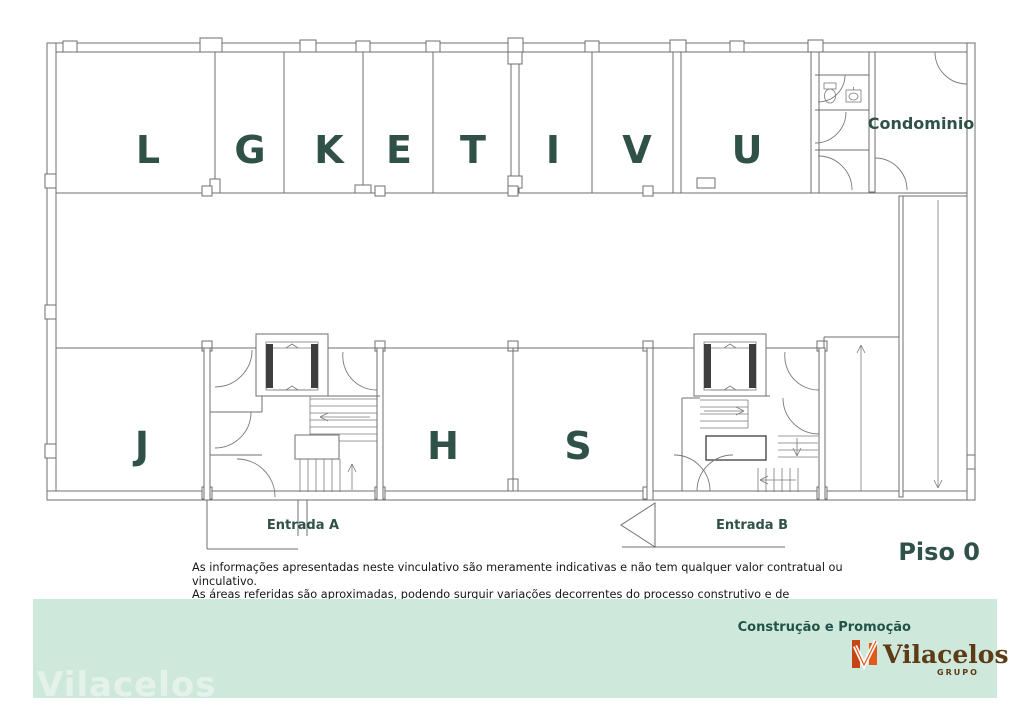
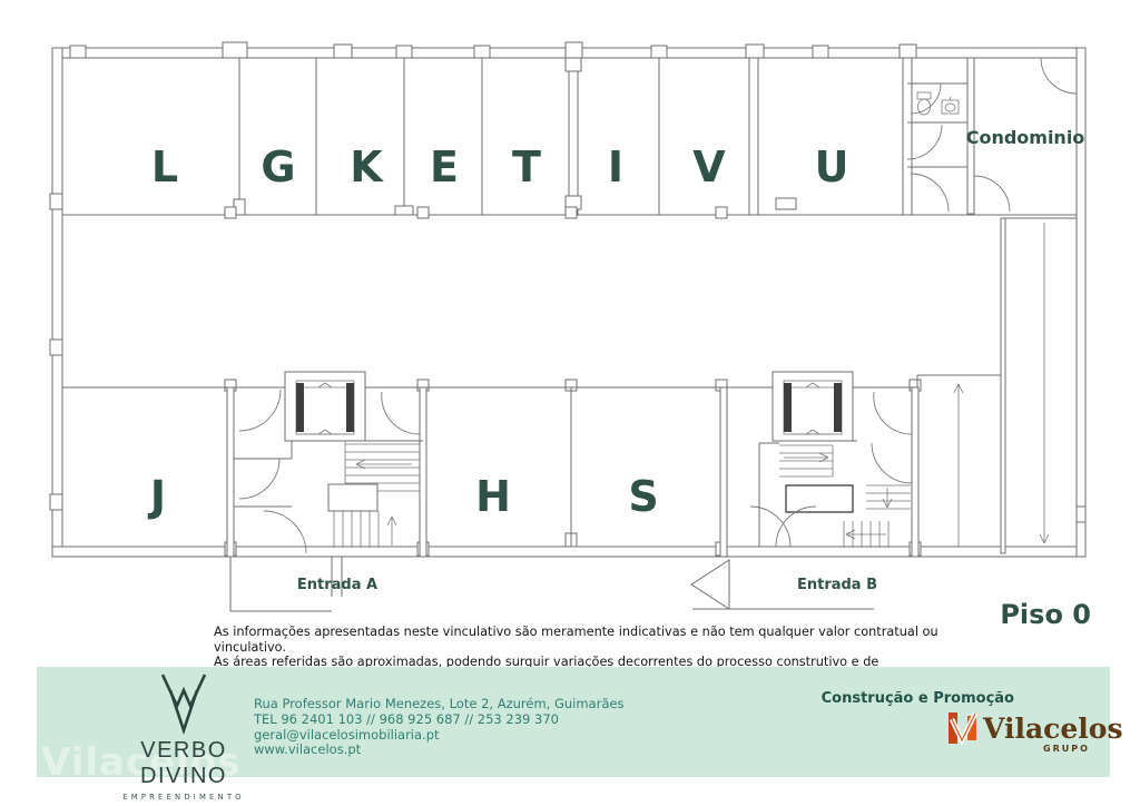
  L
  G
  K
  E
  T
  I
  V
  U
  J
  H
  S
  Condominio
  Entrada A
  Entrada B
  Piso 0
  As informações apresentadas neste vinculativo são meramente indicativas e não tem qualquer valor contratual ou vinculativo.
  As áreas referidas são aproximadas, podendo surguir variações decorrentes do processo construtivo e de
  Vilacelos
+ VERBO DIVINO
+ EMPREENDIMENTO
+ Rua Professor Mario Menezes, Lote 2, Azurém, Guimarães
+ TEL 96 2401 103 // 968 925 687 // 253 239 370
+ geral@vilacelosimobiliaria.pt
+ www.vilacelos.pt
  Construção e Promoção
  Vilacelos
  GRUPO
